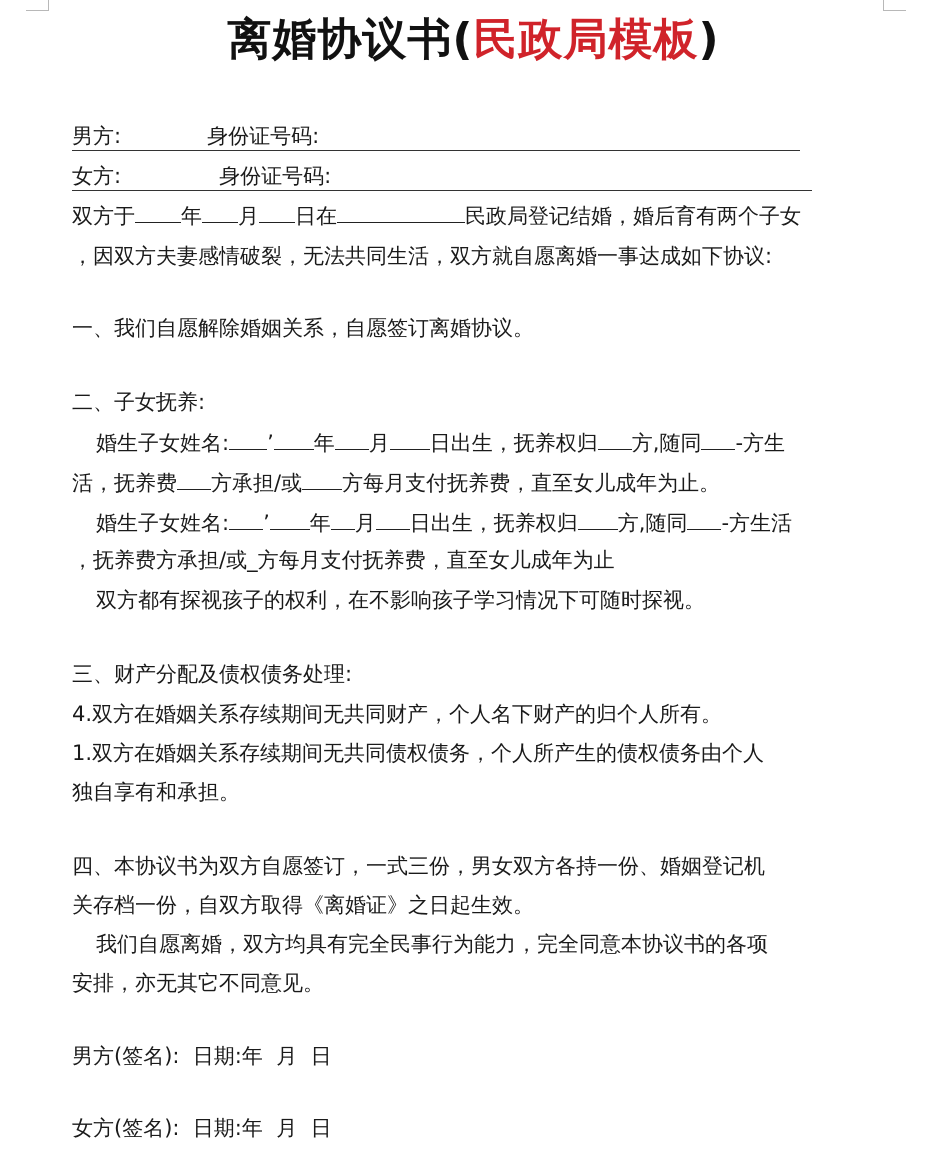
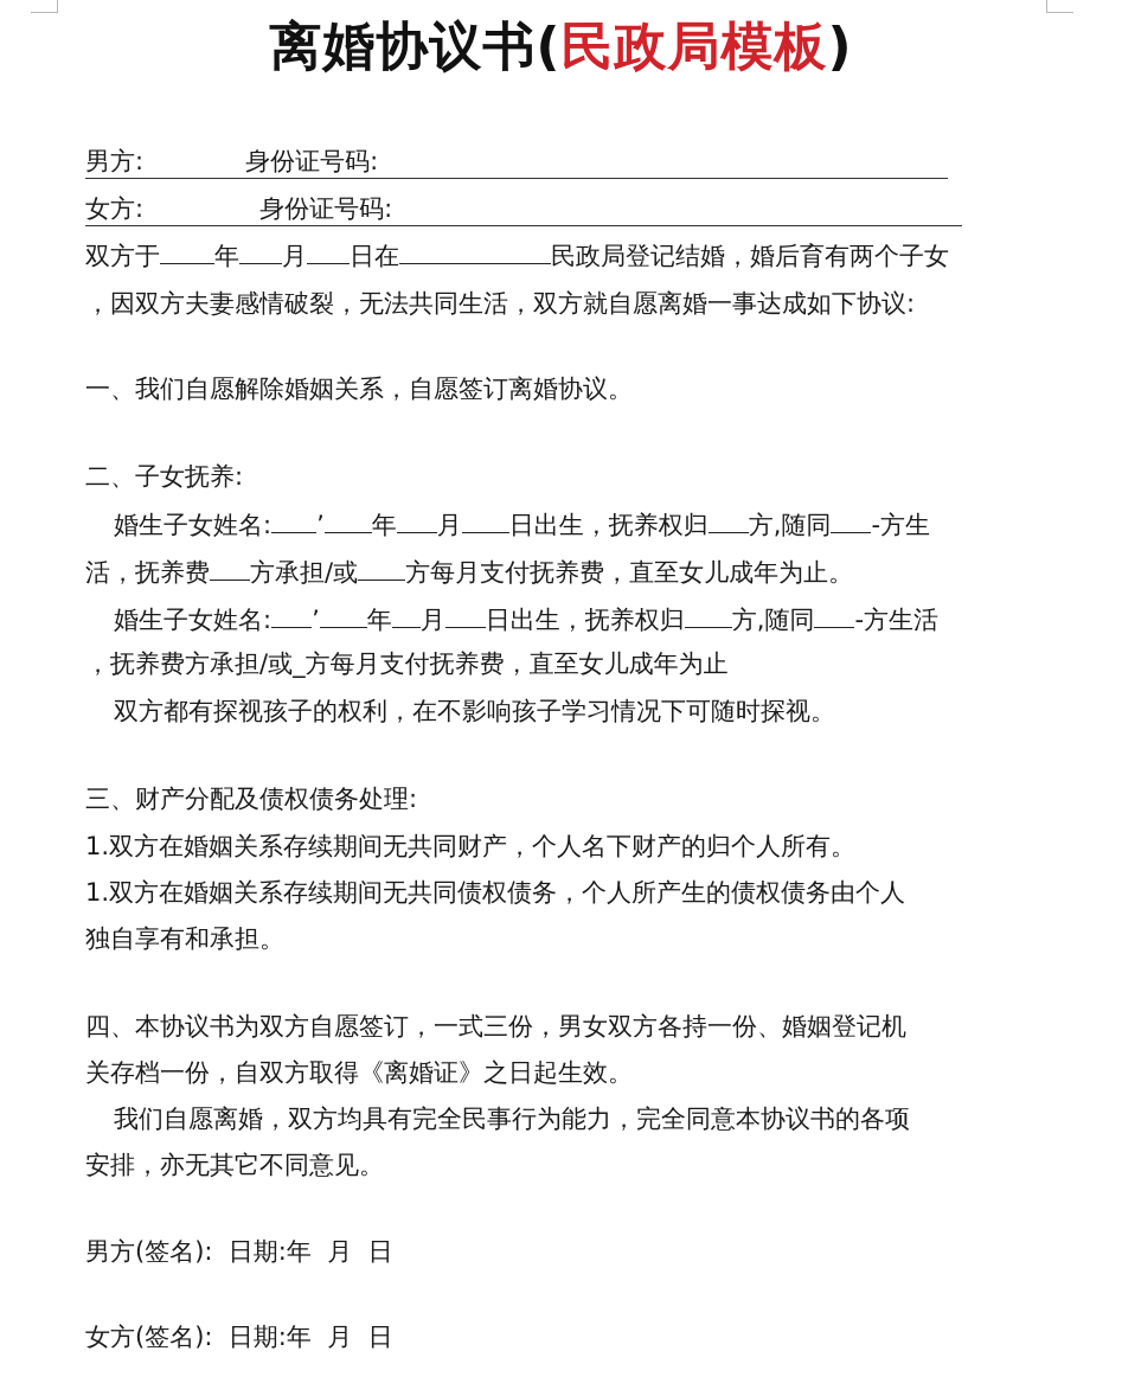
  离婚协议书(民政局模板)
  男方: 身份证号码:
  女方: 身份证号码:
  双方于 年 月 日在 民政局登记结婚，婚后育有两个子女
  ，因双方夫妻感情破裂，无法共同生活，双方就自愿离婚一事达成如下协议:
  一、我们自愿解除婚姻关系，自愿签订离婚协议。
  二、子女抚养:
  婚生子女姓名: ’ 年 月 日出生，抚养权归 方,随同 -方生
  活，抚养费 方承担/或 方每月支付抚养费，直至女儿成年为止。
  婚生子女姓名: ’ 年 月 日出生，抚养权归 方,随同 -方生活
  ，抚养费方承担/或_方每月支付抚养费，直至女儿成年为止
  双方都有探视孩子的权利，在不影响孩子学习情况下可随时探视。
  三、财产分配及债权债务处理:
- 4.双方在婚姻关系存续期间无共同财产，个人名下财产的归个人所有。
+ 1.双方在婚姻关系存续期间无共同财产，个人名下财产的归个人所有。
  1.双方在婚姻关系存续期间无共同债权债务，个人所产生的债权债务由个人
  独自享有和承担。
  四、本协议书为双方自愿签订，一式三份，男女双方各持一份、婚姻登记机
  关存档一份，自双方取得《离婚证》之日起生效。
  我们自愿离婚，双方均具有完全民事行为能力，完全同意本协议书的各项
  安排，亦无其它不同意见。
  男方(签名): 日期:年 月 日
  女方(签名): 日期:年 月 日
